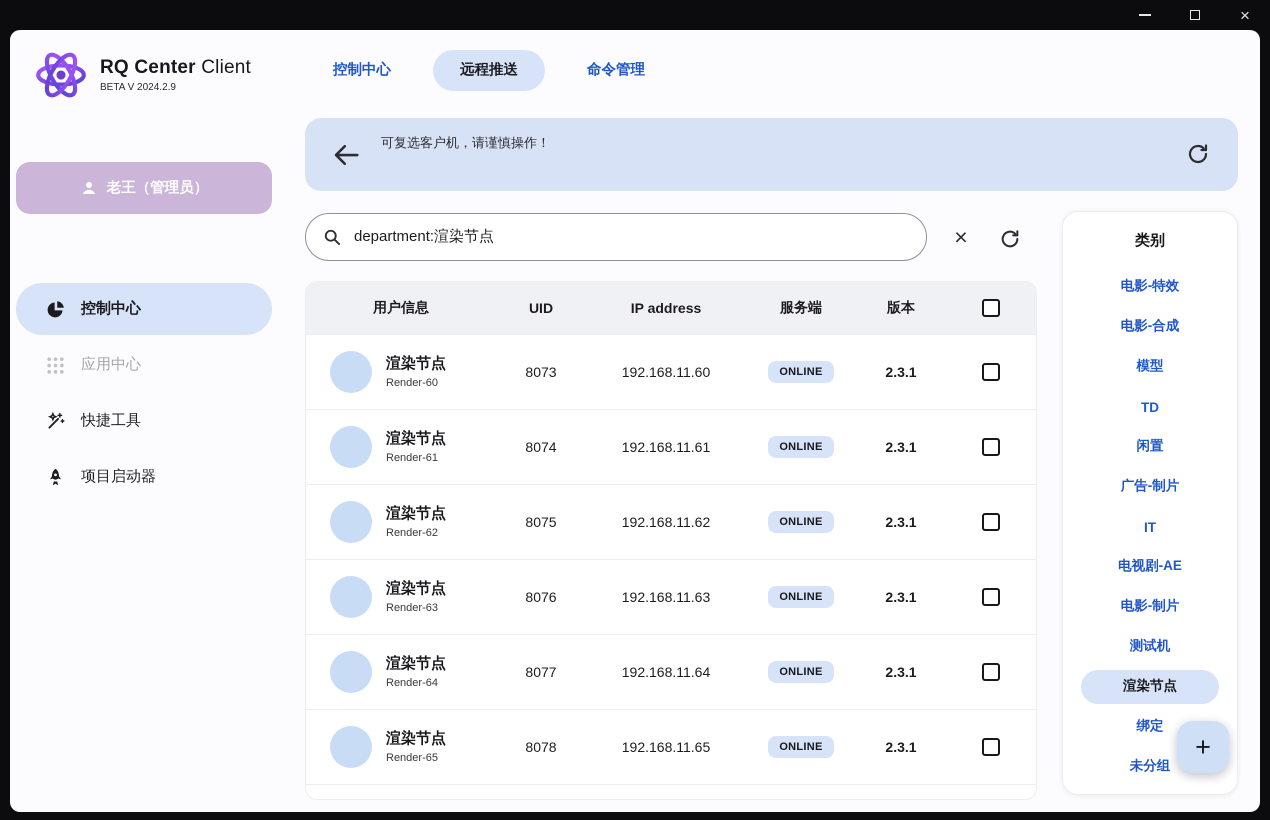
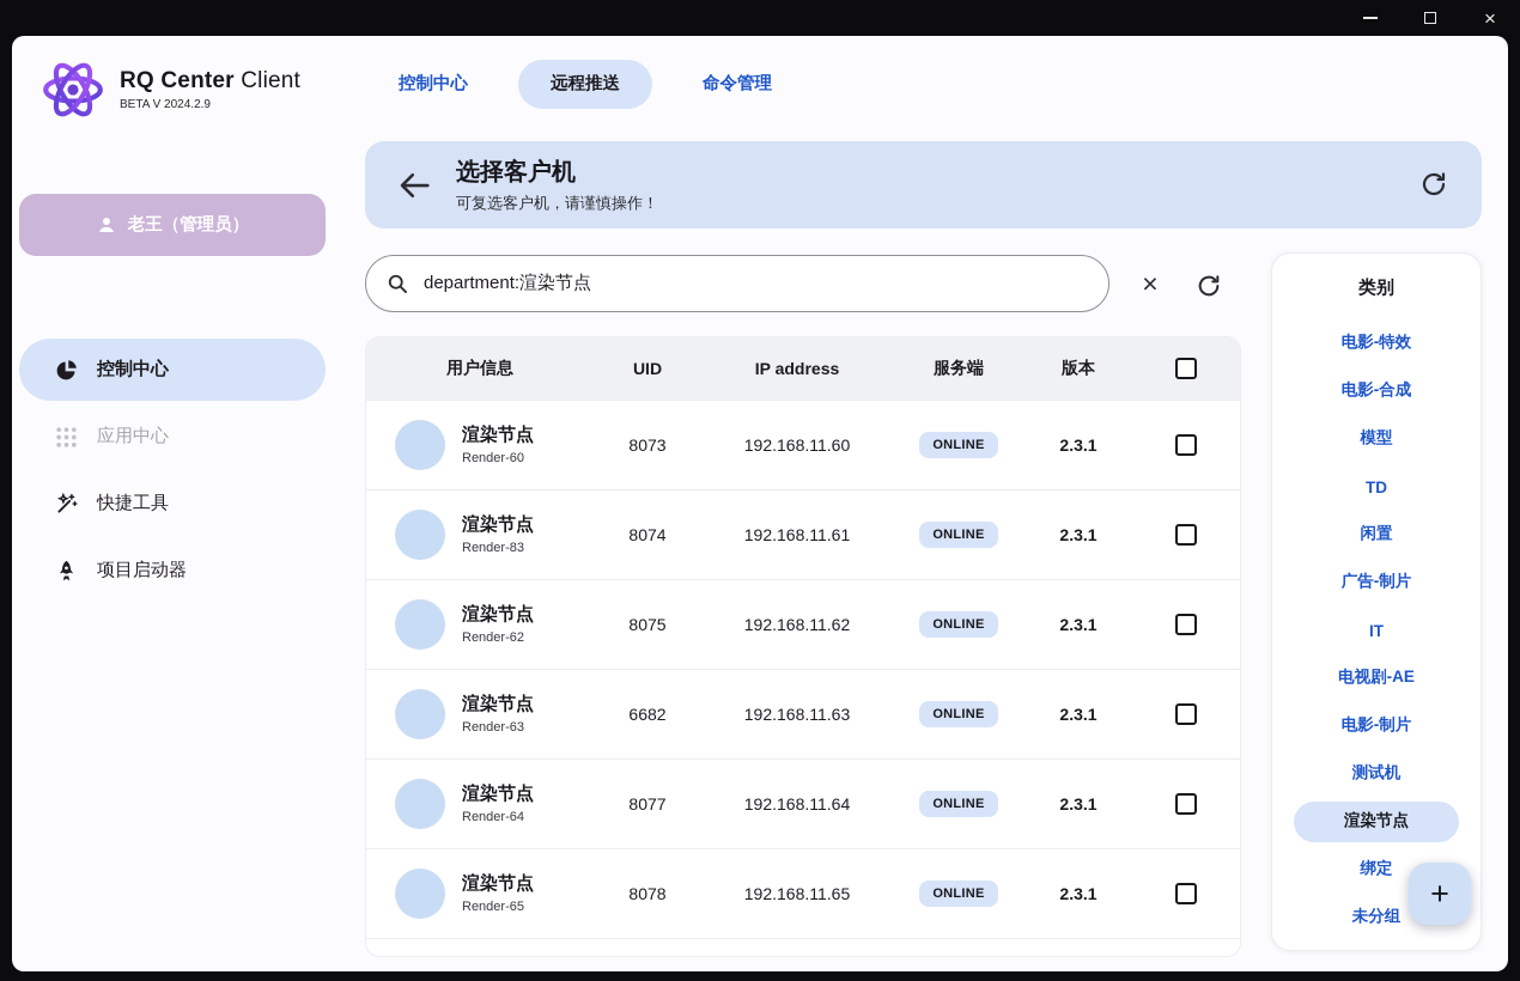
  ×
  RQ Center Client
  BETA V 2024.2.9
  老王（管理员）
  控制中心
  应用中心
  快捷工具
  项目启动器
  控制中心
  远程推送
  命令管理
+ 选择客户机
  可复选客户机，请谨慎操作！
  department:渲染节点
  ×
  用户信息
  UID
  IP address
  服务端
  版本
  渲染节点
  Render-60
  8073
  192.168.11.60
  ONLINE
  2.3.1
  渲染节点
- Render-61
+ Render-83
  8074
  192.168.11.61
  ONLINE
  2.3.1
  渲染节点
  Render-62
  8075
  192.168.11.62
  ONLINE
  2.3.1
  渲染节点
  Render-63
- 8076
+ 6682
  192.168.11.63
  ONLINE
  2.3.1
  渲染节点
  Render-64
  8077
  192.168.11.64
  ONLINE
  2.3.1
  渲染节点
  Render-65
  8078
  192.168.11.65
  ONLINE
  2.3.1
  类别
  电影-特效
  电影-合成
  模型
  TD
  闲置
  广告-制片
  IT
  电视剧-AE
  电影-制片
  测试机
  渲染节点
  绑定
  未分组
  +
